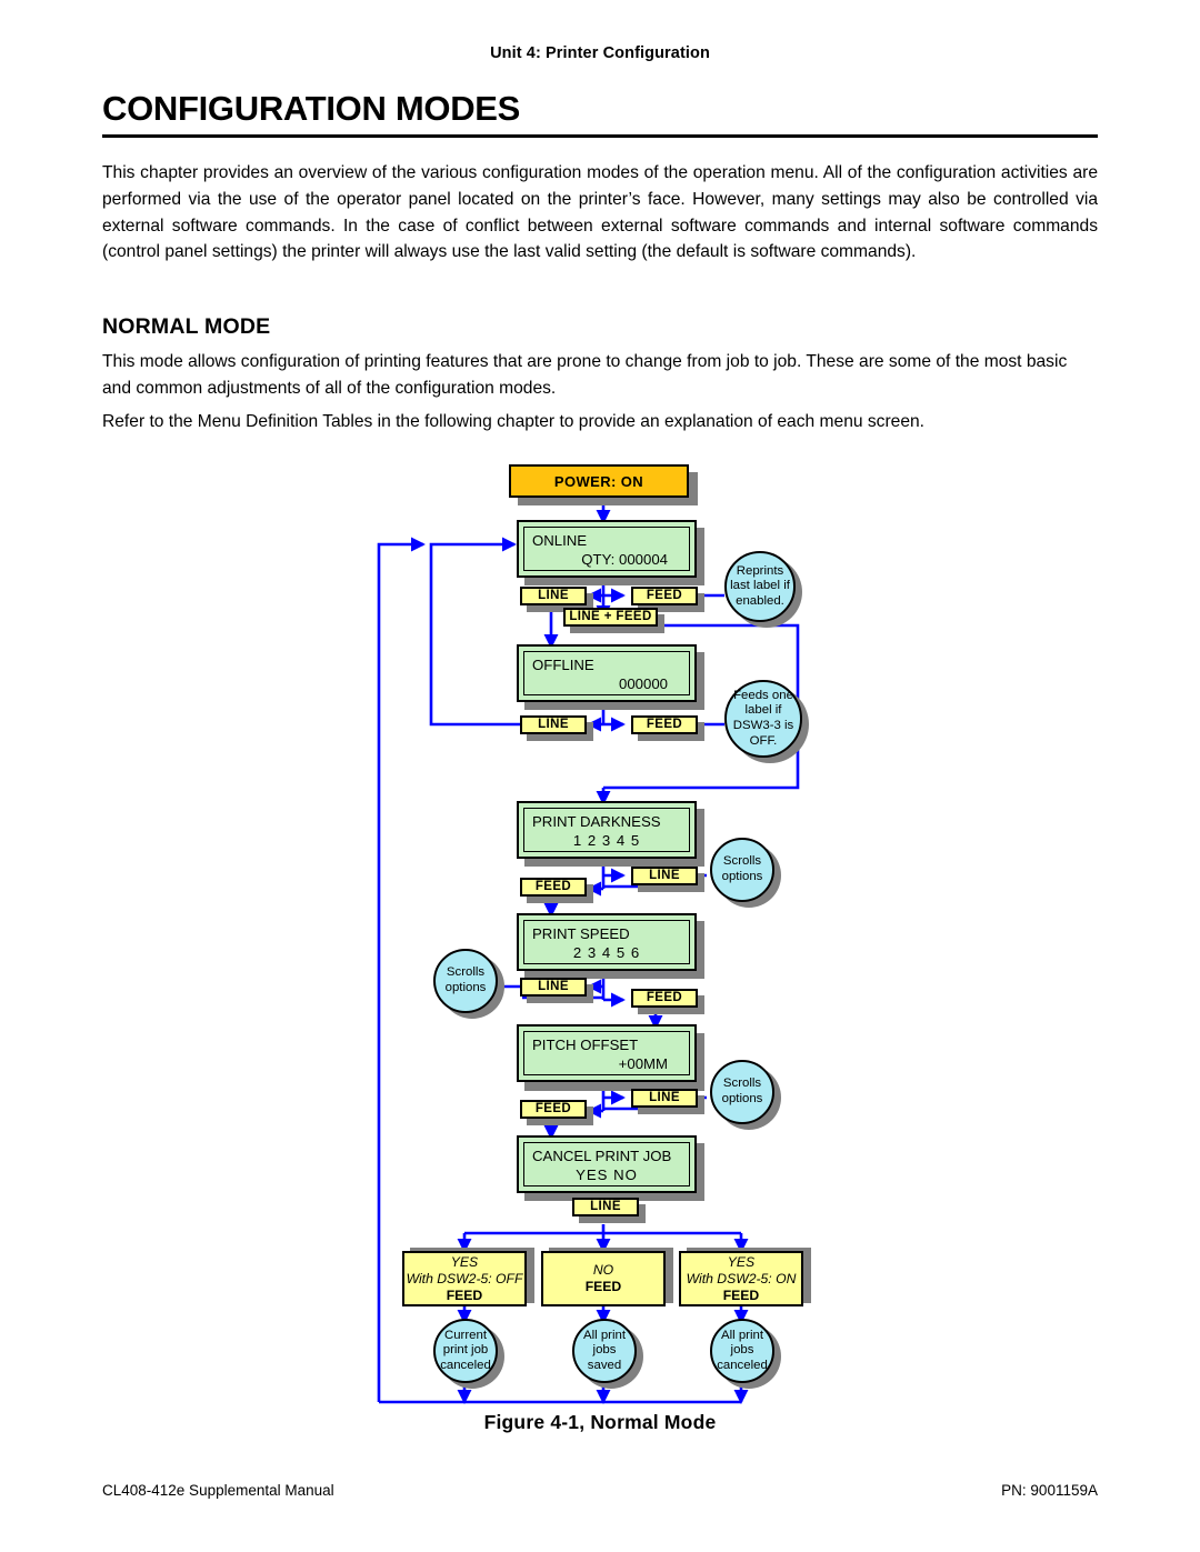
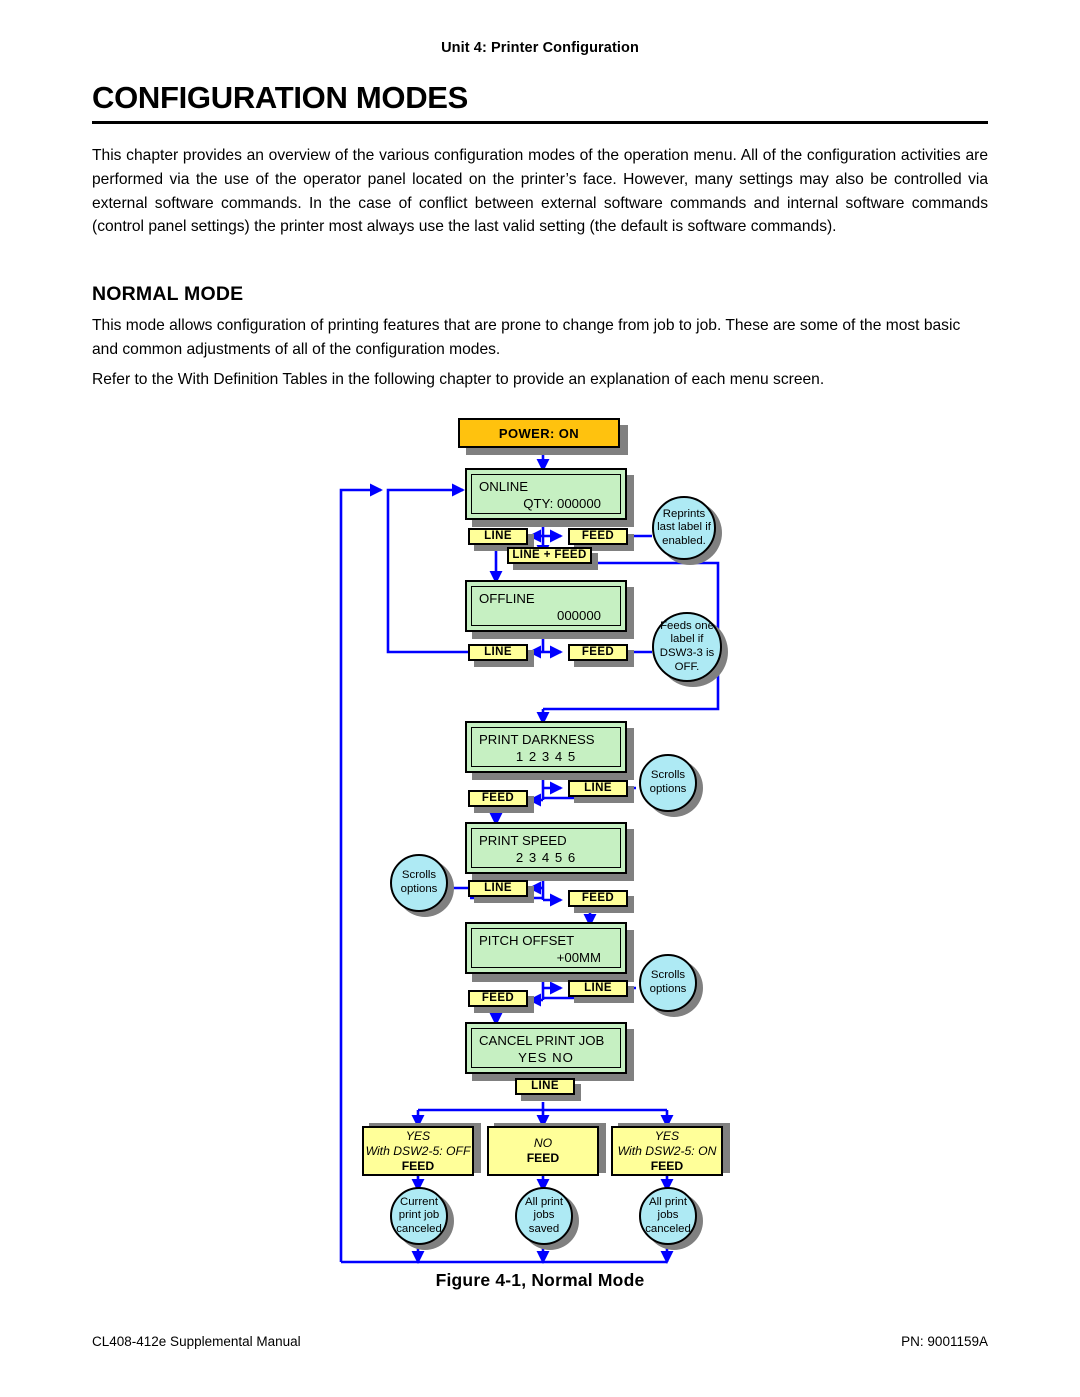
  Unit 4: Printer Configuration
  CONFIGURATION MODES
- This chapter provides an overview of the various configuration modes of the operation menu. All of the configuration activities are performed via the use of the operator panel located on the printer’s face. However, many settings may also be controlled via external software commands. In the case of conflict between external software commands and internal software commands (control panel settings) the printer will always use the last valid setting (the default is software commands).
+ This chapter provides an overview of the various configuration modes of the operation menu. All of the configuration activities are performed via the use of the operator panel located on the printer’s face. However, many settings may also be controlled via external software commands. In the case of conflict between external software commands and internal software commands (control panel settings) the printer most always use the last valid setting (the default is software commands).
  NORMAL MODE
  This mode allows configuration of printing features that are prone to change from job to job. These are some of the most basic and common adjustments of all of the configuration modes.
- Refer to the Menu Definition Tables in the following chapter to provide an explanation of each menu screen.
+ Refer to the With Definition Tables in the following chapter to provide an explanation of each menu screen.
  POWER: ON
  ONLINE
- QTY: 000004
+ QTY: 000000
  LINE
  FEED
  LINE + FEED
  Reprints last label if enabled.
  OFFLINE
  000000
  LINE
  FEED
  Feeds one label if DSW3-3 is OFF.
  PRINT DARKNESS
  1 2 3 4 5
  LINE
  FEED
  Scrolls options
  PRINT SPEED
  2 3 4 5 6
  LINE
  FEED
  Scrolls options
  PITCH OFFSET
  +00MM
  LINE
  FEED
  Scrolls options
  CANCEL PRINT JOB
  YES NO
  LINE
  YES
  With DSW2-5: OFF
  FEED
  NO
  FEED
  YES
  With DSW2-5: ON
  FEED
  Current print job canceled
  All print jobs saved
  All print jobs canceled
  Figure 4-1, Normal Mode
  CL408-412e Supplemental Manual
  PN: 9001159A
